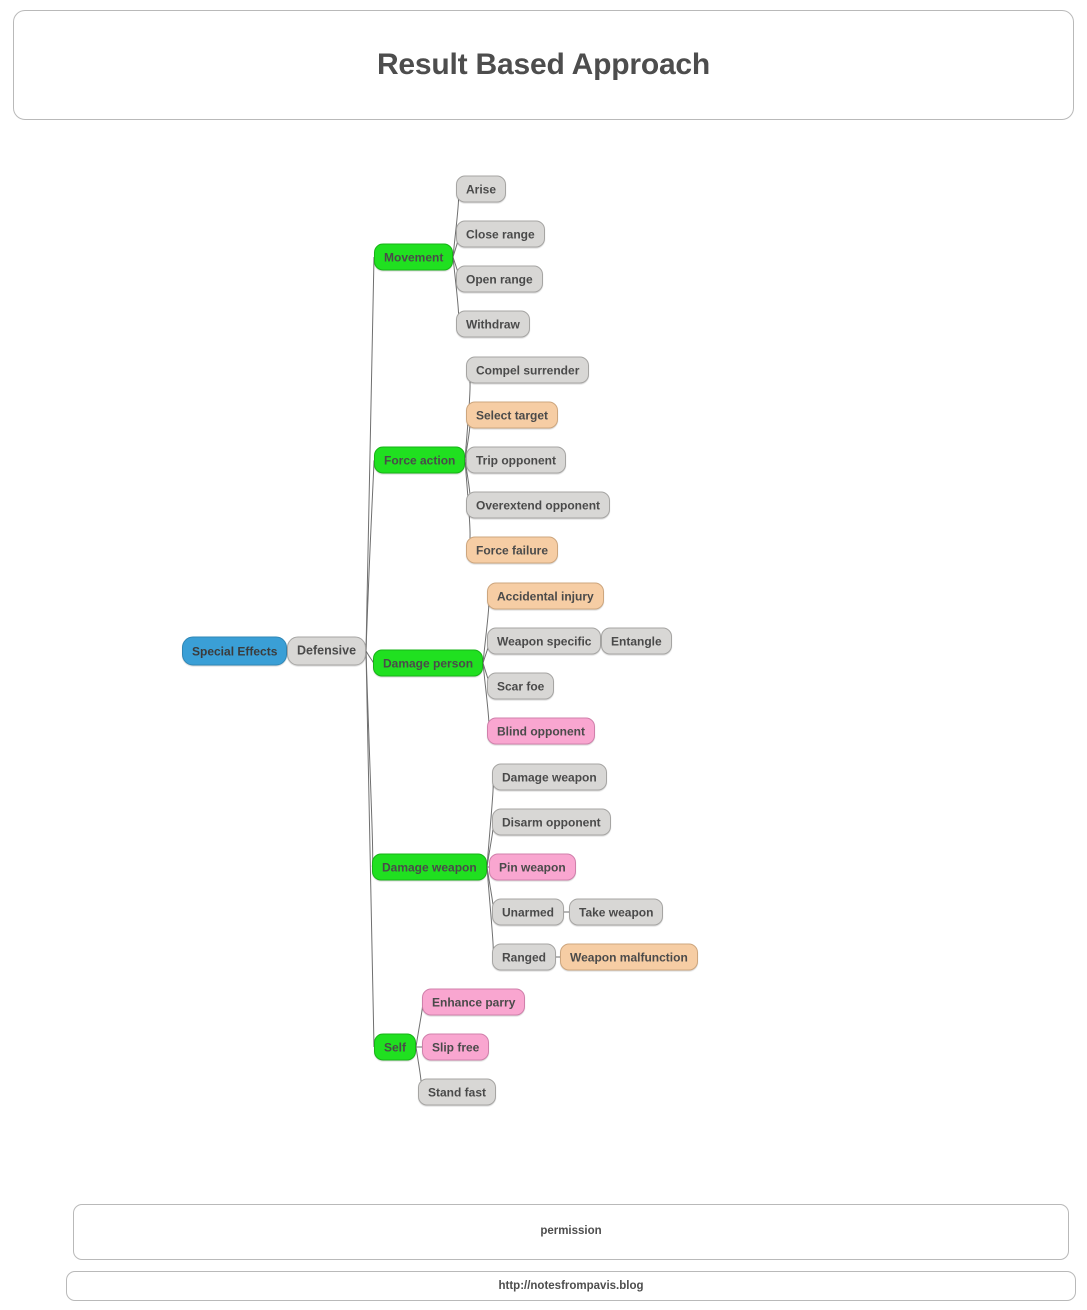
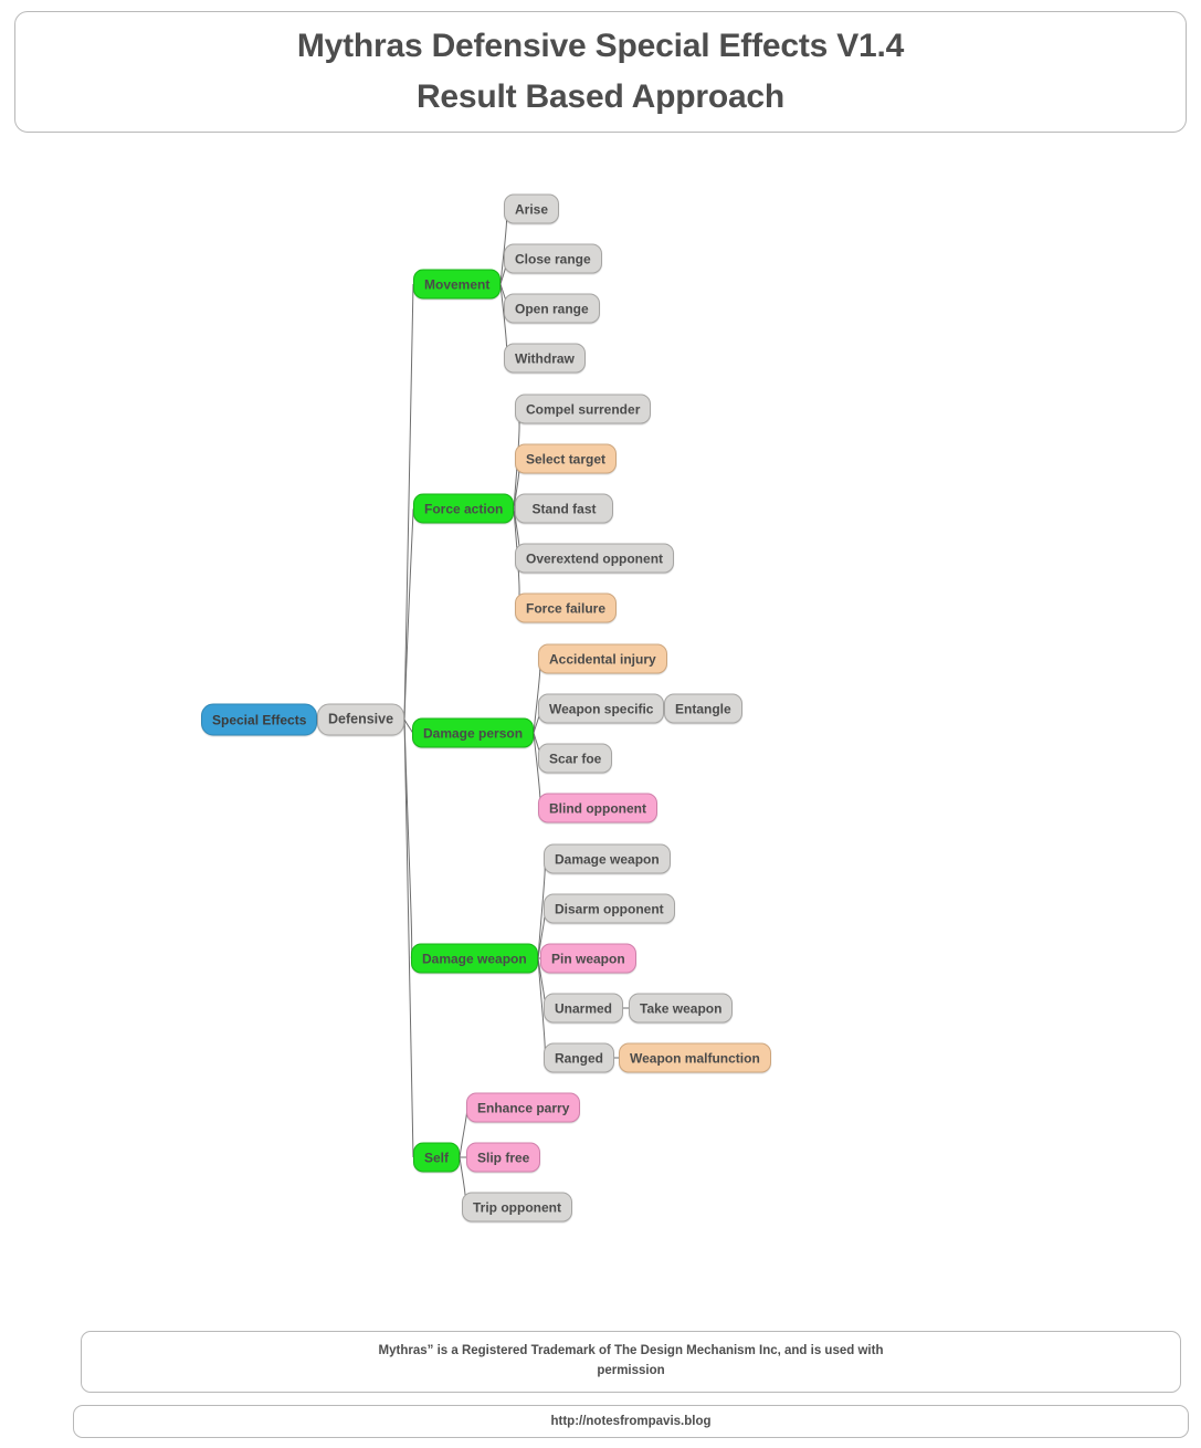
+ Mythras Defensive Special Effects V1.4
  Result Based Approach
  Special Effects
  Defensive
  Movement
  Arise
  Close range
  Open range
  Withdraw
  Force action
  Compel surrender
  Select target
- Trip opponent
+ Stand fast
  Overextend opponent
  Force failure
  Damage person
  Accidental injury
  Weapon specific
  Entangle
  Scar foe
  Blind opponent
  Damage weapon
  Damage weapon
  Disarm opponent
  Pin weapon
  Unarmed
  Take weapon
  Ranged
  Weapon malfunction
  Self
  Enhance parry
  Slip free
- Stand fast
+ Trip opponent
+ Mythras” is a Registered Trademark of The Design Mechanism Inc, and is used with
  permission
  http://notesfrompavis.blog
